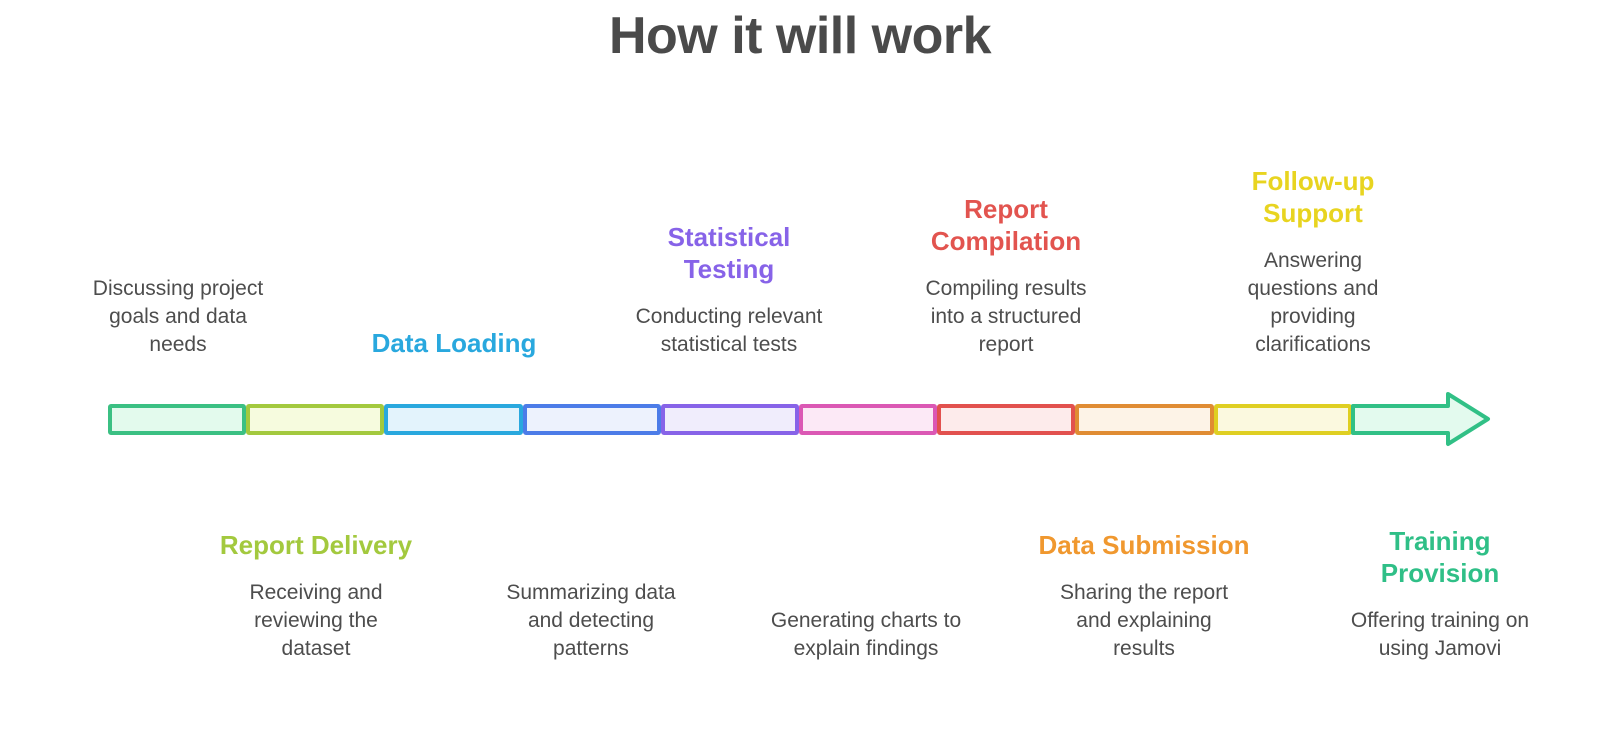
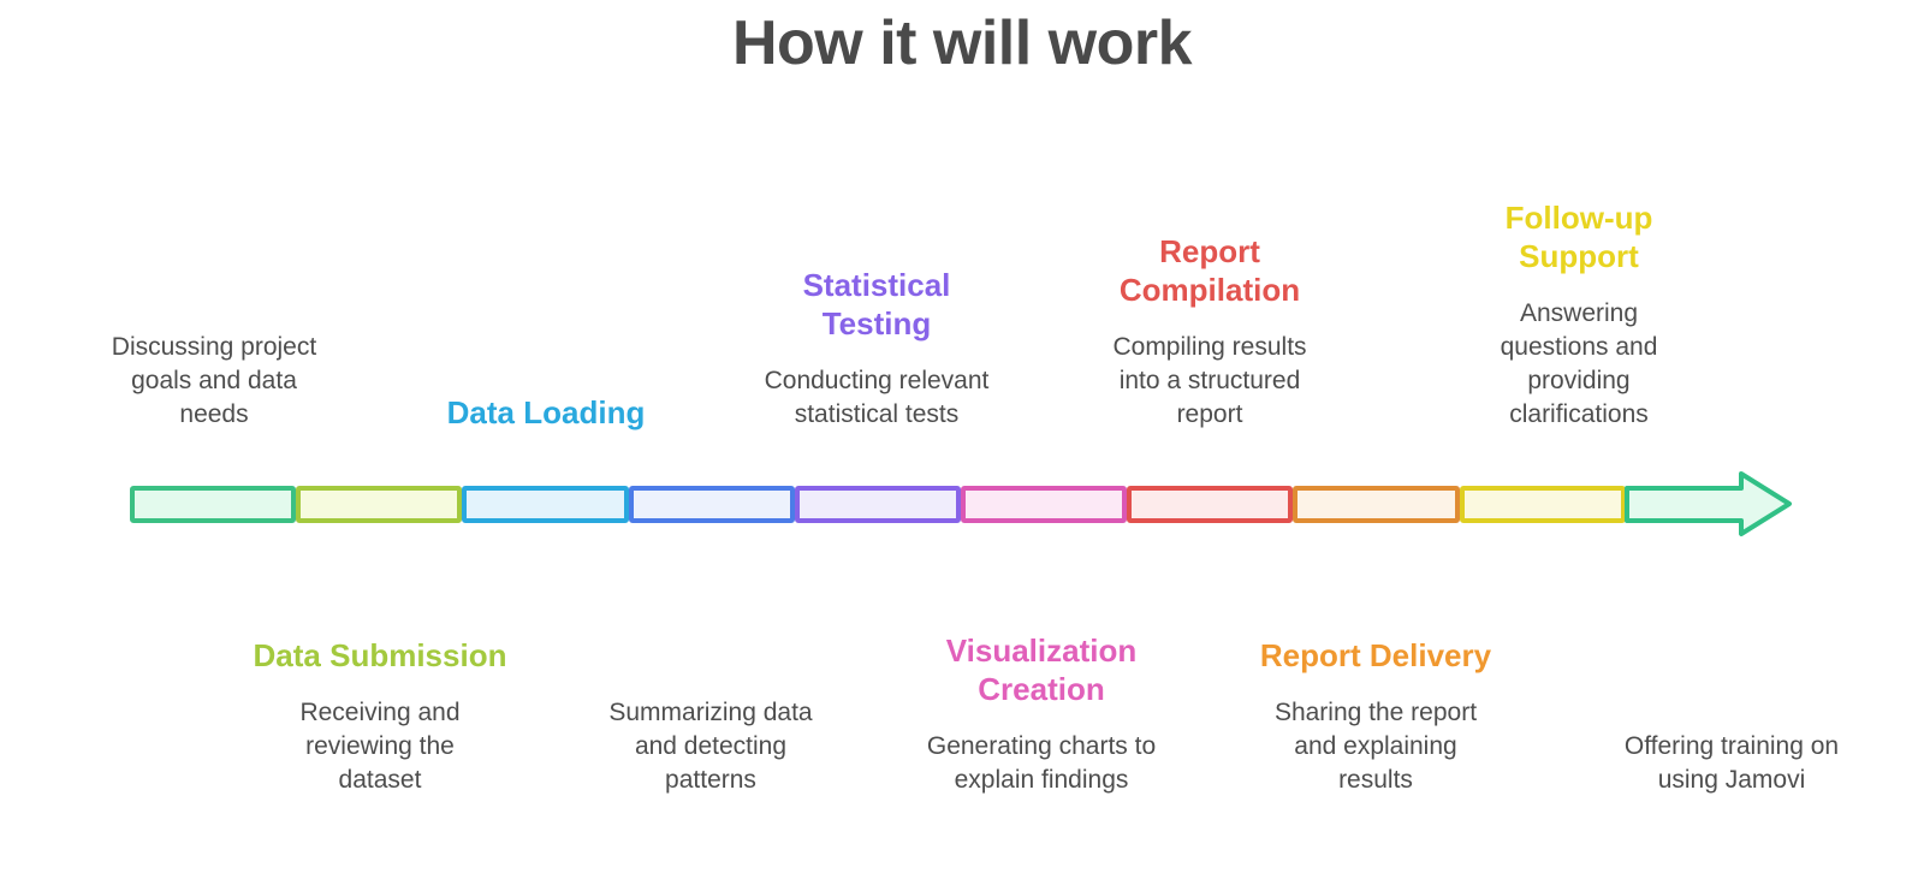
  How it will work
  Discussing project
  goals and data
  needs
  Data Loading
  Statistical
  Testing
  Conducting relevant
  statistical tests
  Report
  Compilation
  Compiling results
  into a structured
  report
  Follow-up
  Support
  Answering
  questions and
  providing
  clarifications
- Report Delivery
+ Data Submission
  Receiving and
  reviewing the
  dataset
  Summarizing data
  and detecting
  patterns
+ Visualization
+ Creation
  Generating charts to
  explain findings
- Data Submission
+ Report Delivery
  Sharing the report
  and explaining
  results
- Training
- Provision
  Offering training on
  using Jamovi
